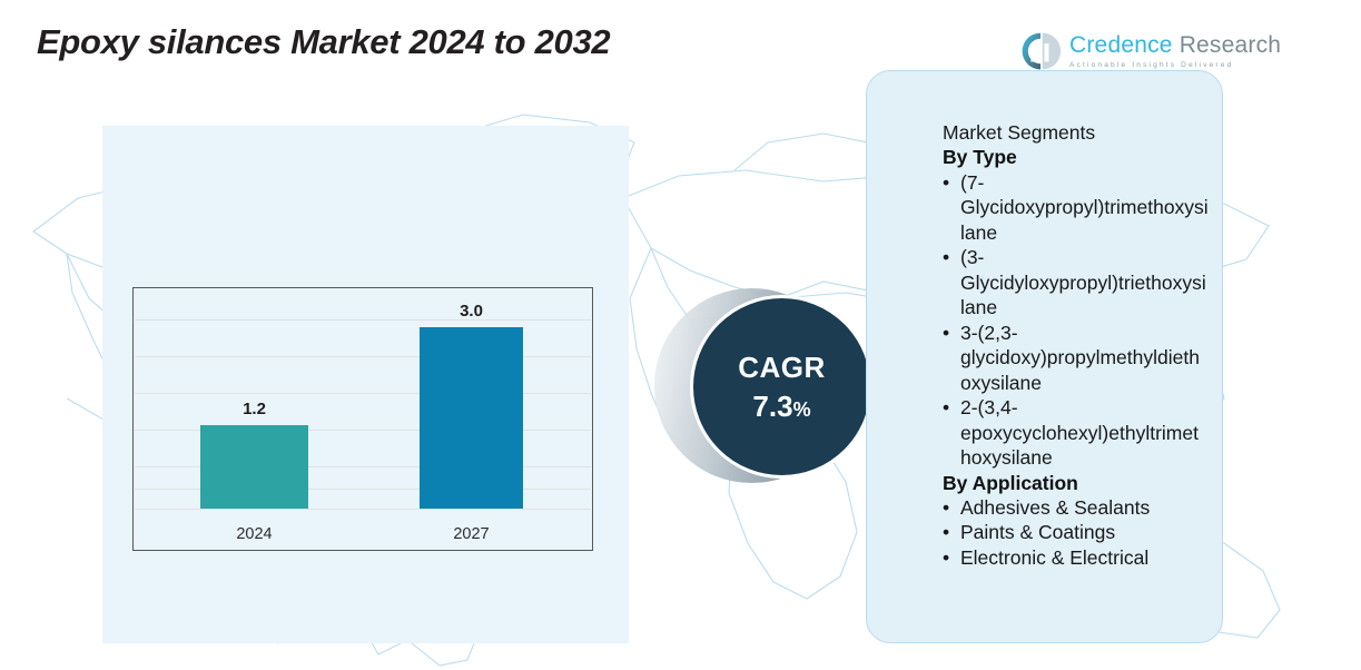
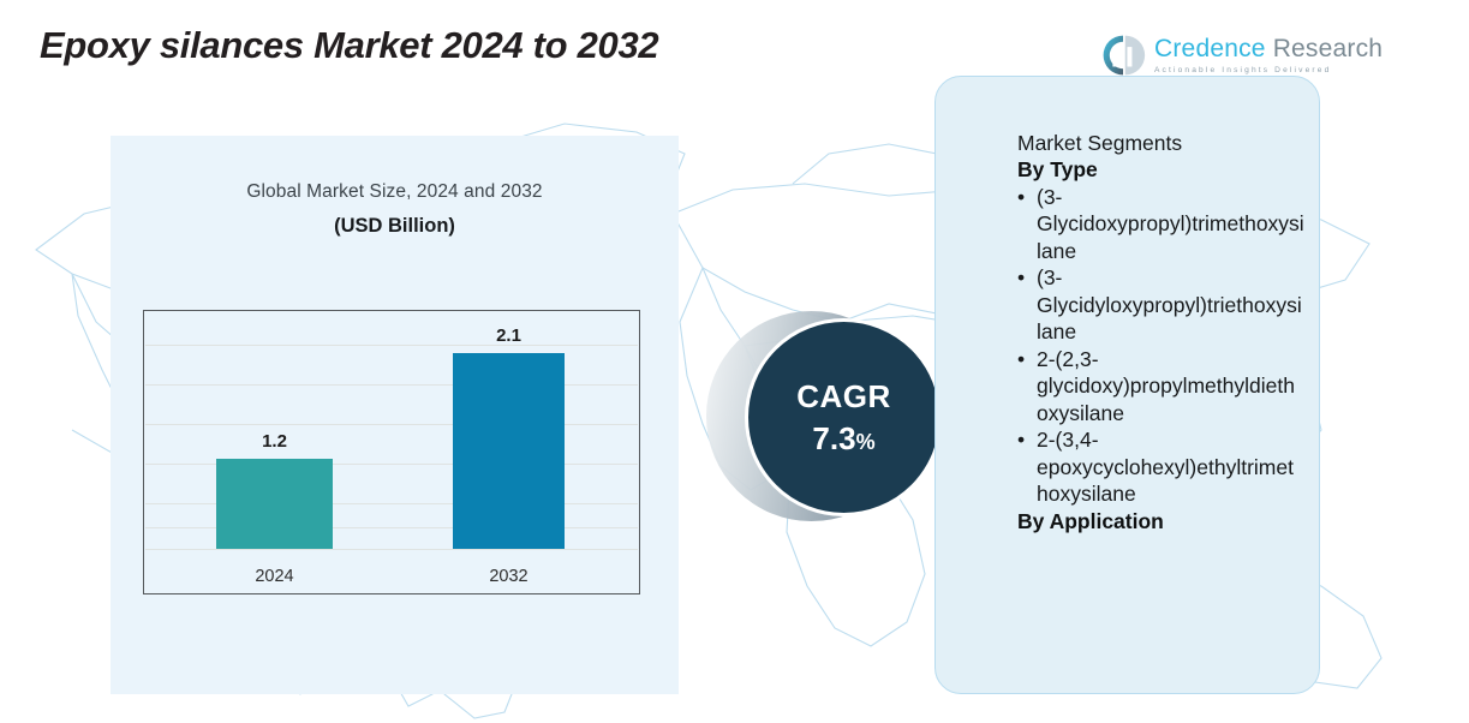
  Epoxy silances Market 2024 to 2032
  Credence Research
+ Global Market Size, 2024 and 2032
+ (USD Billion)
  1.2
  2024
- 3.0
+ 2.1
- 2027
+ 2032
  CAGR
  7.3%
  Market Segments
  By Type
- (7-Glycidoxypropyl)trimethoxysilane
+ (3-Glycidoxypropyl)trimethoxysilane
  (3-Glycidyloxypropyl)triethoxysilane
- 3-(2,3-glycidoxy)propylmethyldiethoxysilane
+ 2-(2,3-glycidoxy)propylmethyldiethoxysilane
  2-(3,4-epoxycyclohexyl)ethyltrimethoxysilane
  By Application
- Adhesives & Sealants
- Paints & Coatings
- Electronic & Electrical
